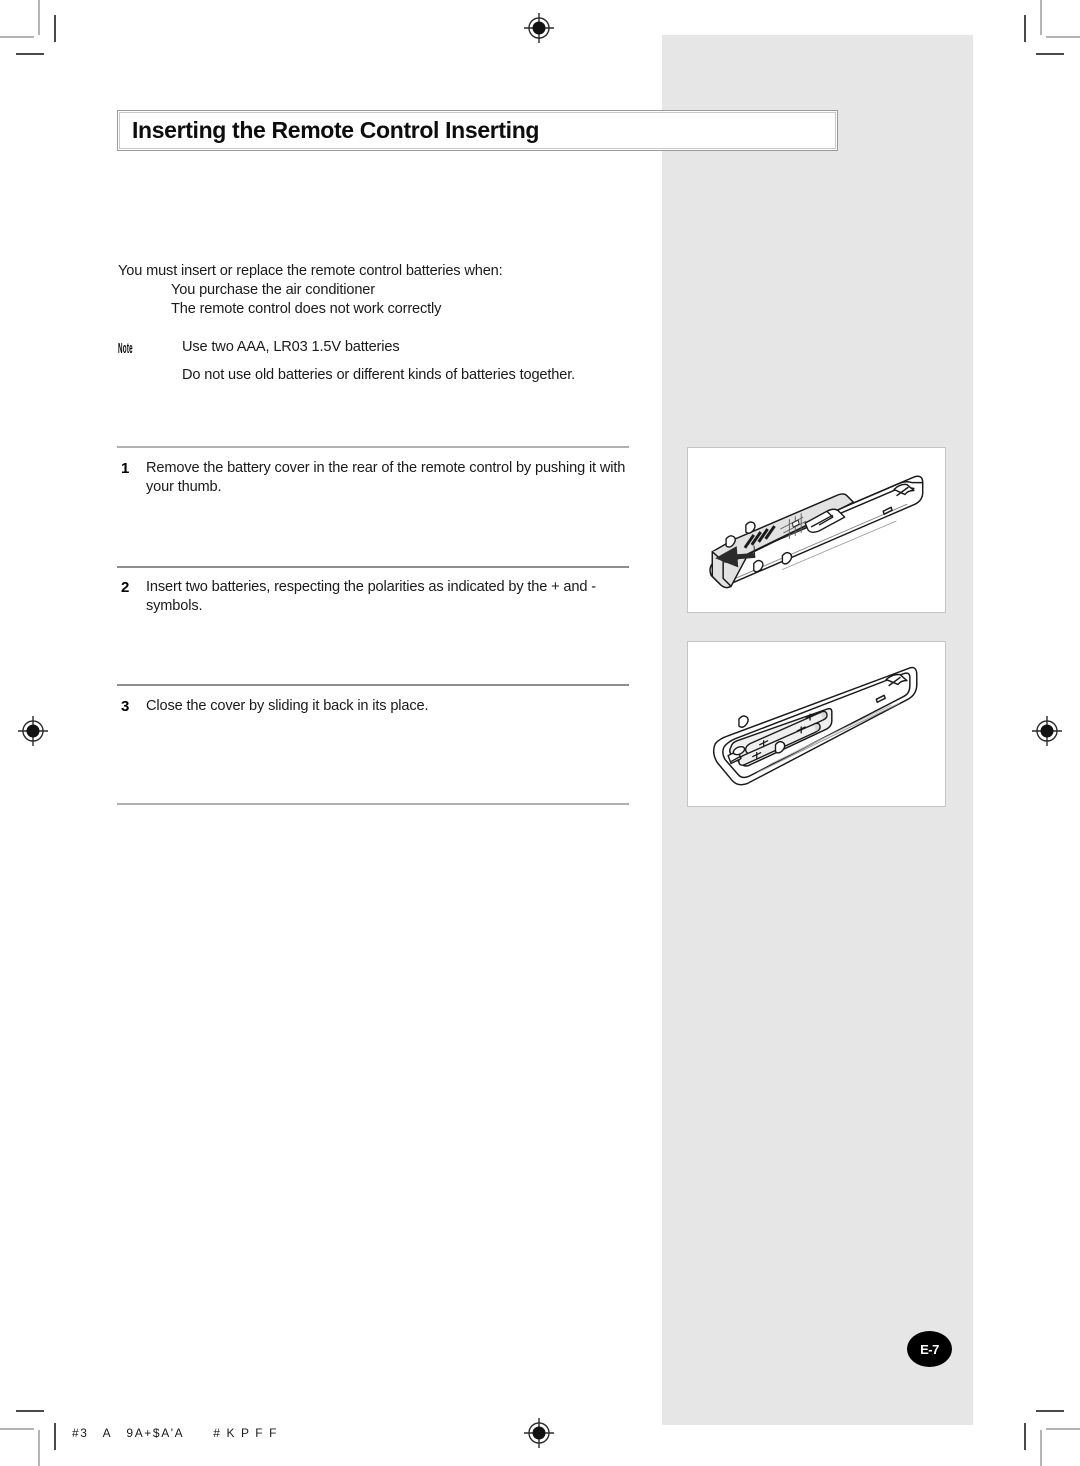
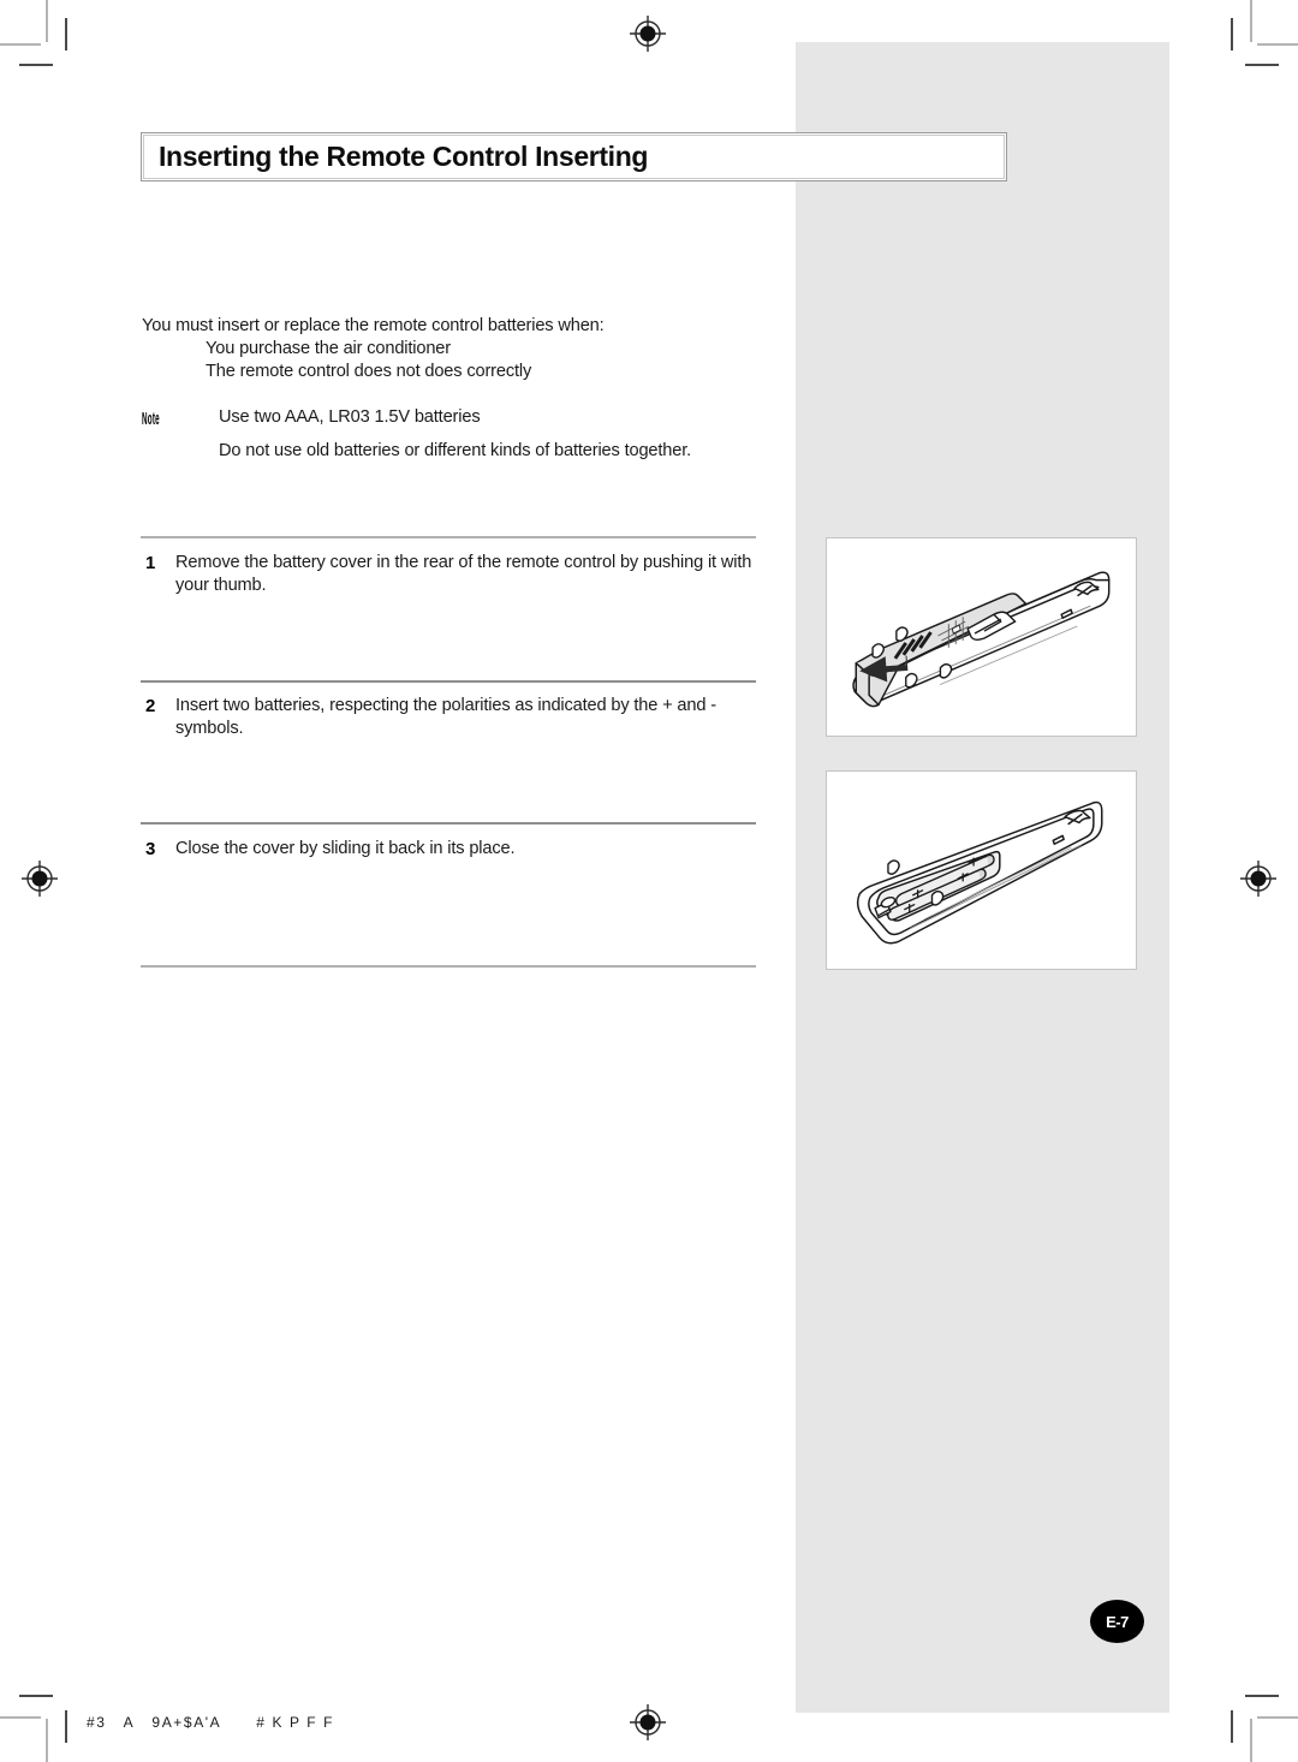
  Inserting the Remote Control Inserting
  You must insert or replace the remote control batteries when:
  You purchase the air conditioner
- The remote control does not work correctly
+ The remote control does not does correctly
  Note
  Use two AAA, LR03 1.5V batteries
  Do not use old batteries or different kinds of batteries together.
  1
  Remove the battery cover in the rear of the remote control by pushing it with your thumb.
  2
  Insert two batteries, respecting the polarities as indicated by the + and - symbols.
  3
  Close the cover by sliding it back in its place.
  E-7
  #3 A 9A+$A'A # K P F F
